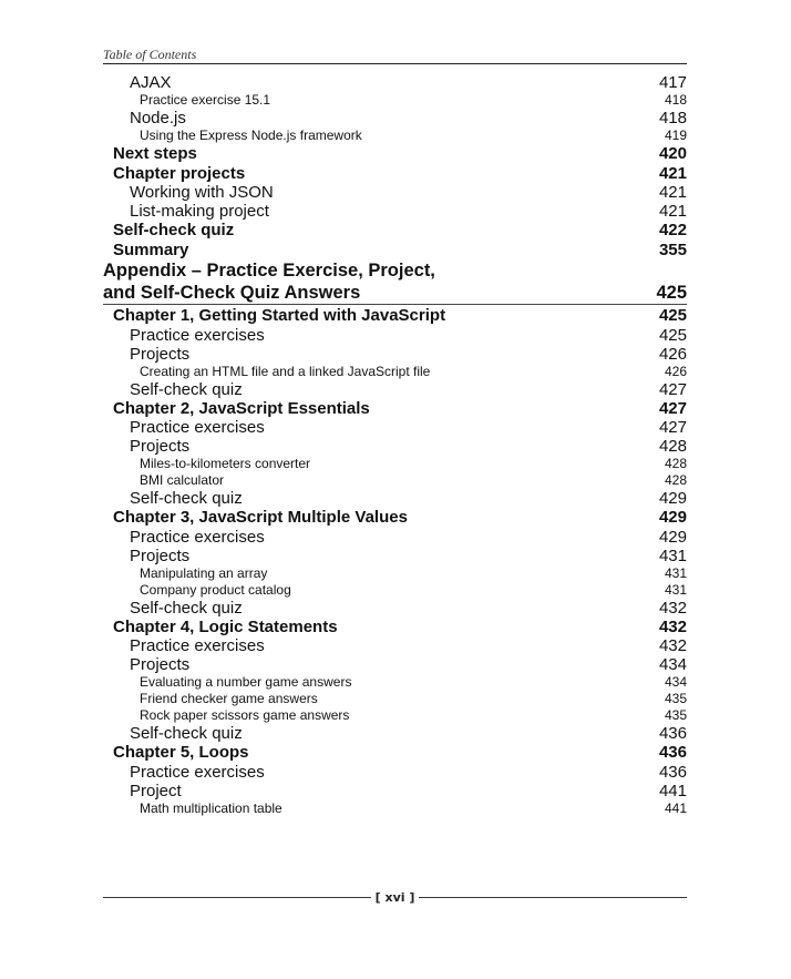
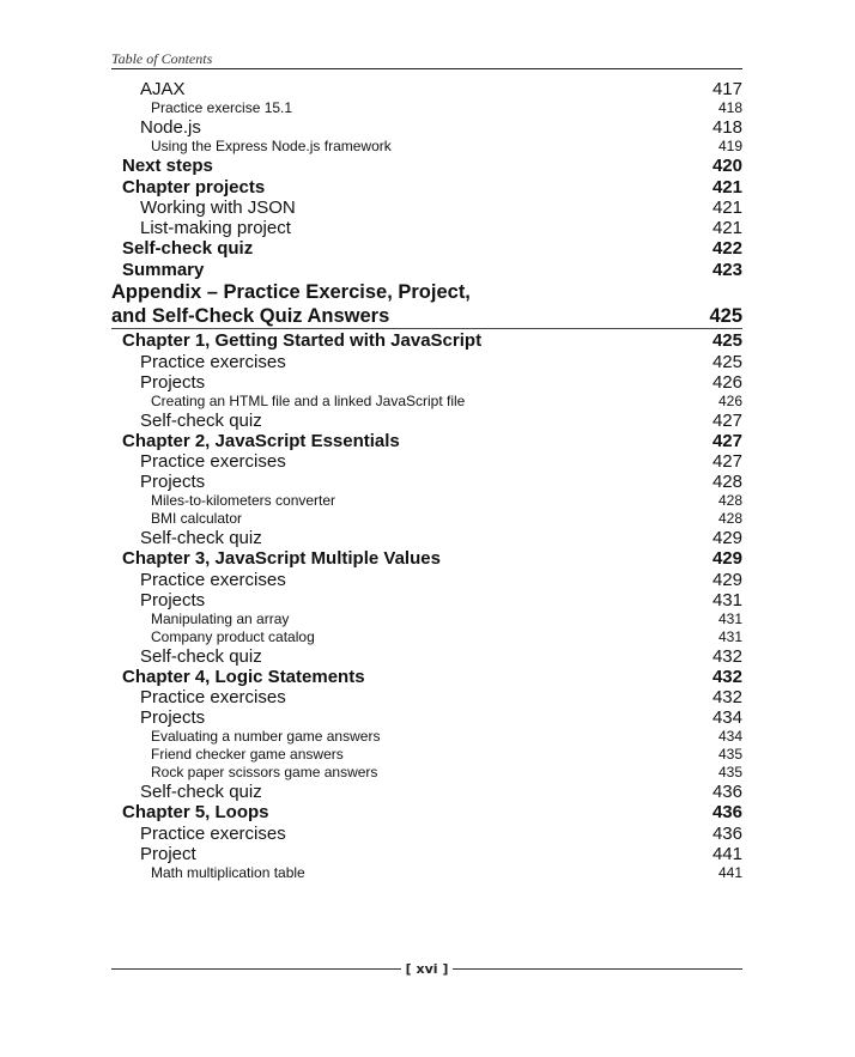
  Table of Contents
  AJAX
  417
  Practice exercise 15.1
  418
  Node.js
  418
  Using the Express Node.js framework
  419
  Next steps
  420
  Chapter projects
  421
  Working with JSON
  421
  List-making project
  421
  Self-check quiz
  422
  Summary
- 355
+ 423
  Appendix – Practice Exercise, Project,
  and Self-Check Quiz Answers
  425
  Chapter 1, Getting Started with JavaScript
  425
  Practice exercises
  425
  Projects
  426
  Creating an HTML file and a linked JavaScript file
  426
  Self-check quiz
  427
  Chapter 2, JavaScript Essentials
  427
  Practice exercises
  427
  Projects
  428
  Miles-to-kilometers converter
  428
  BMI calculator
  428
  Self-check quiz
  429
  Chapter 3, JavaScript Multiple Values
  429
  Practice exercises
  429
  Projects
  431
  Manipulating an array
  431
  Company product catalog
  431
  Self-check quiz
  432
  Chapter 4, Logic Statements
  432
  Practice exercises
  432
  Projects
  434
  Evaluating a number game answers
  434
  Friend checker game answers
  435
  Rock paper scissors game answers
  435
  Self-check quiz
  436
  Chapter 5, Loops
  436
  Practice exercises
  436
  Project
  441
  Math multiplication table
  441
  [ xvi ]
